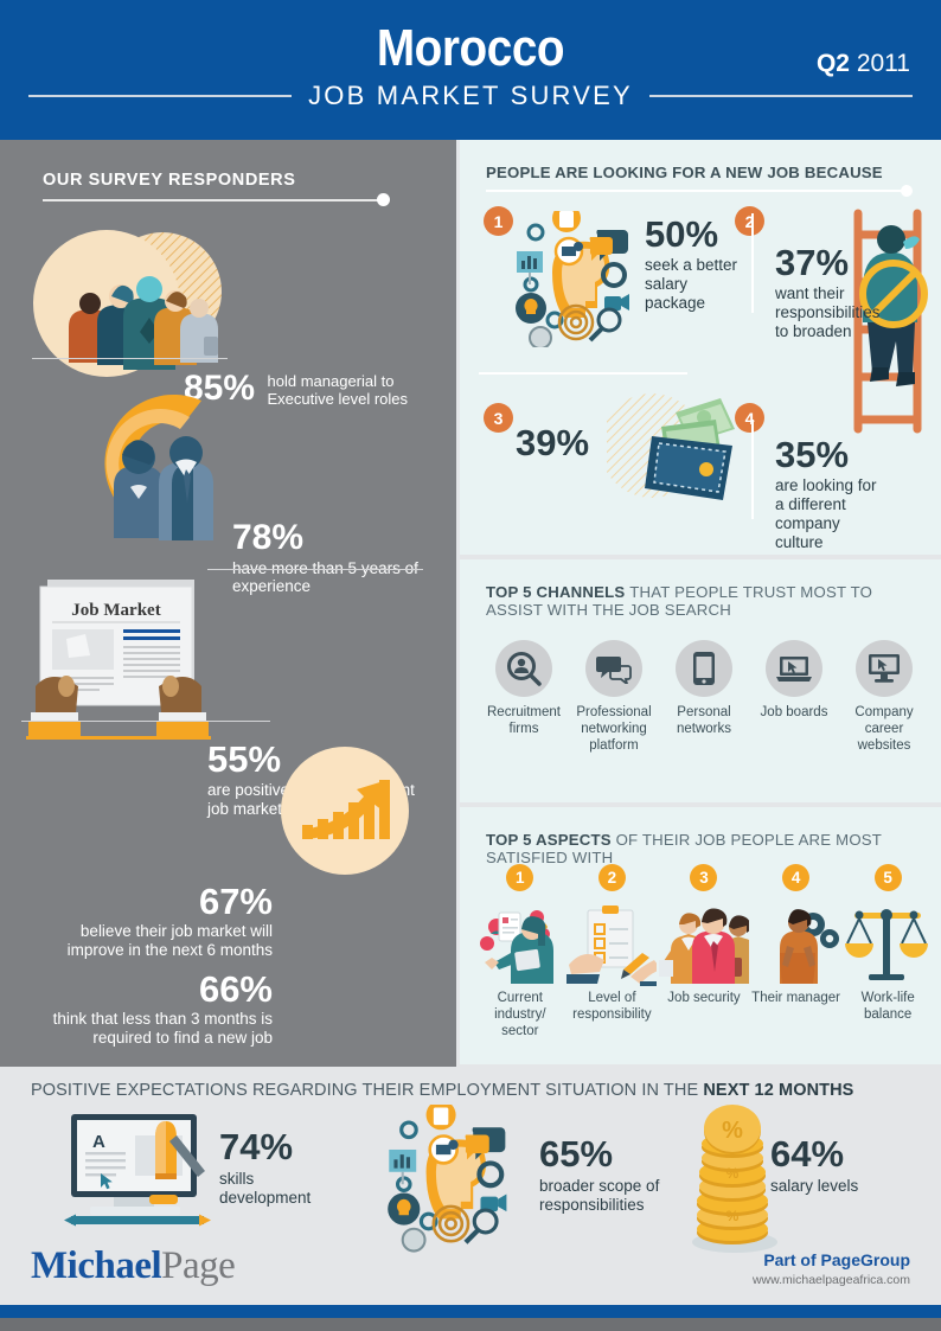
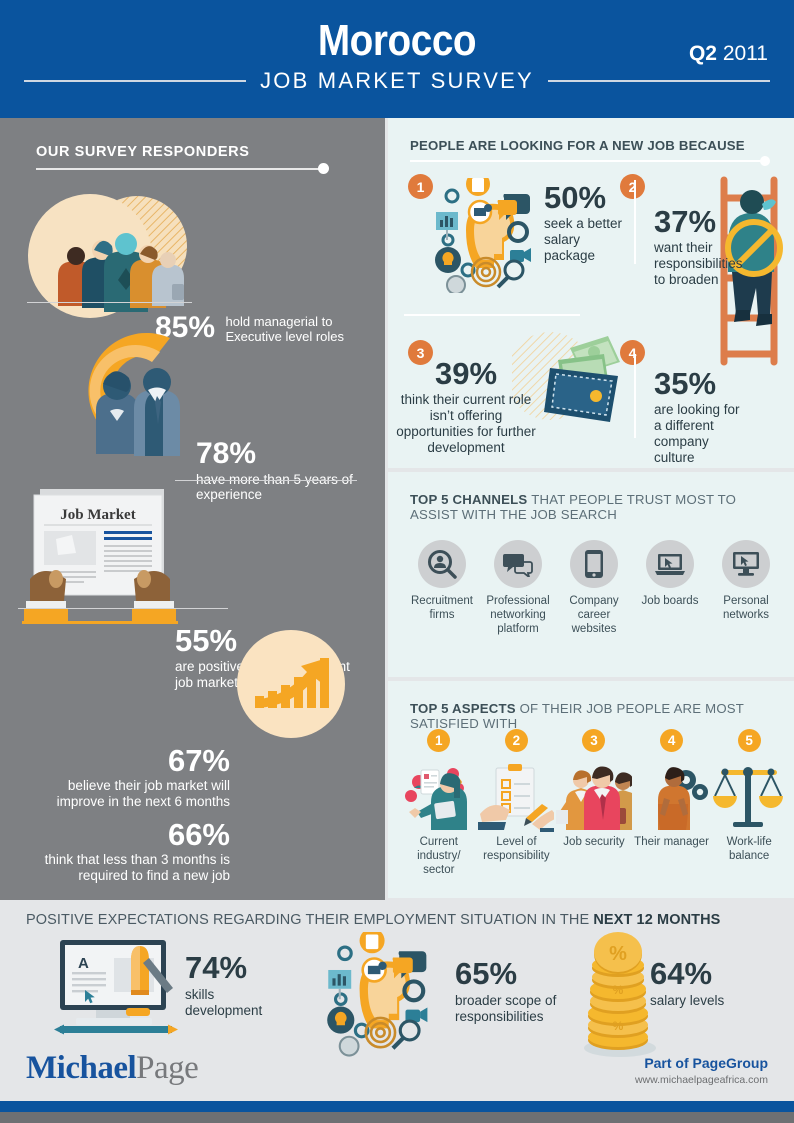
  Morocco
  JOB MARKET SURVEY
  Q2 2011
  OUR SURVEY RESPONDERS
  85% hold managerial to Executive level roles
  78%
  have more than 5 years of experience
  Job Market
  55%
  67%
  believe their job market will improve in the next 6 months
  66%
  think that less than 3 months is required to find a new job
  PEOPLE ARE LOOKING FOR A NEW JOB BECAUSE
  1
  2
  3
  4
  50%
  seek a better salary package
  37%
  want their responsibilities to broaden
  39%
+ think their current role isn’t offering opportunities for further development
  35%
  are looking for a different company culture
  TOP 5 CHANNELS THAT PEOPLE TRUST MOST TO ASSIST WITH THE JOB SEARCH
  Recruitment firms
  Professional networking platform
- Personal networks
+ Company career websites
  Job boards
- Company career websites
+ Personal networks
  TOP 5 ASPECTS OF THEIR JOB PEOPLE ARE MOST SATISFIED WITH
  1
  Current industry/ sector
  2
  Level of responsibility
  3
  Job security
  4
  Their manager
  5
  Work-life balance
  POSITIVE EXPECTATIONS REGARDING THEIR EMPLOYMENT SITUATION IN THE NEXT 12 MONTHS
  A
  74%
  skills development
  65%
  broader scope of responsibilities
  %
  %
  %
  64%
  salary levels
  MichaelPage
  Part of PageGroup
  www.michaelpageafrica.com
